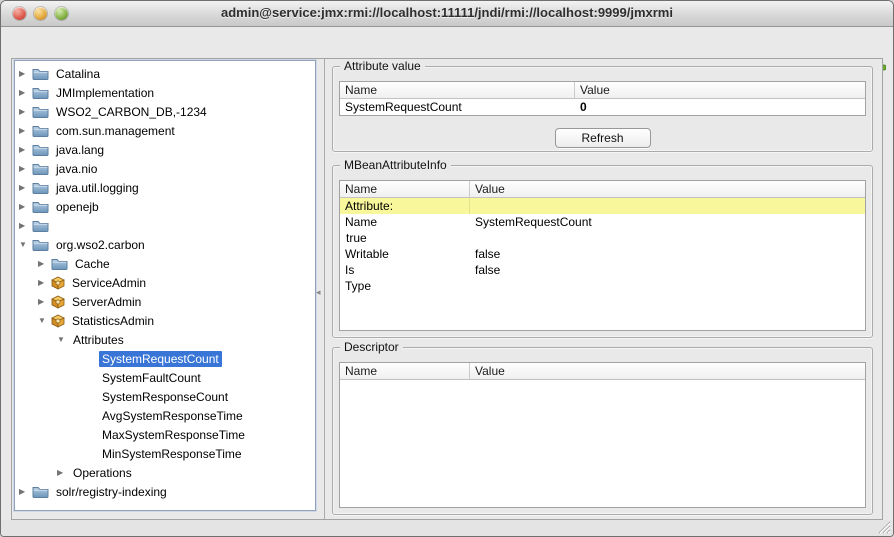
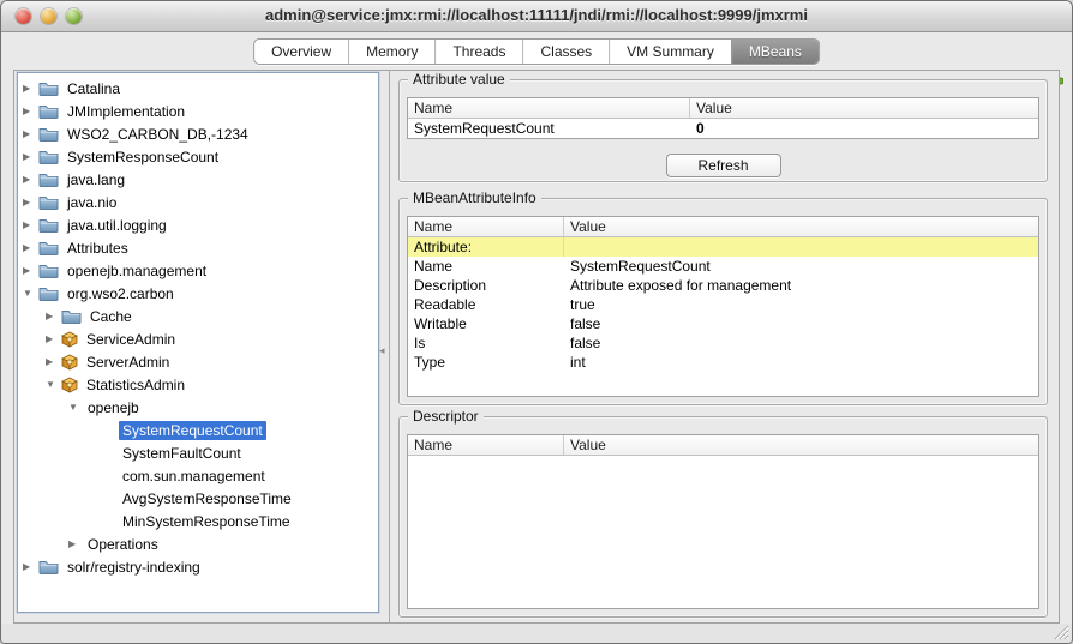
  admin@service:jmx:rmi://localhost:11111/jndi/rmi://localhost:9999/jmxrmi
+ Overview
+ Memory
+ Threads
+ Classes
+ VM Summary
+ MBeans
  ▶
  Catalina
  ▶
  JMImplementation
  ▶
  WSO2_CARBON_DB,-1234
  ▶
- com.sun.management
+ SystemResponseCount
  ▶
  java.lang
  ▶
  java.nio
  ▶
  java.util.logging
  ▶
- openejb
+ Attributes
  ▶
+ openejb.management
  ▼
  org.wso2.carbon
  ▶
  Cache
  ▶
  ServiceAdmin
  ▶
  ServerAdmin
  ▼
  StatisticsAdmin
  ▼
- Attributes
+ openejb
  SystemRequestCount
  SystemFaultCount
- SystemResponseCount
+ com.sun.management
  AvgSystemResponseTime
- MaxSystemResponseTime
  MinSystemResponseTime
  ▶
  Operations
  ▶
  solr/registry-indexing
  ◂
  Attribute value
  Name
  Value
  SystemRequestCount
  0
  Refresh
  MBeanAttributeInfo
  Name
  Value
  Attribute:
  Name
  SystemRequestCount
+ Description
+ Attribute exposed for management
+ Readable
  true
  Writable
  false
  Is
  false
  Type
+ int
  Descriptor
  Name
  Value
